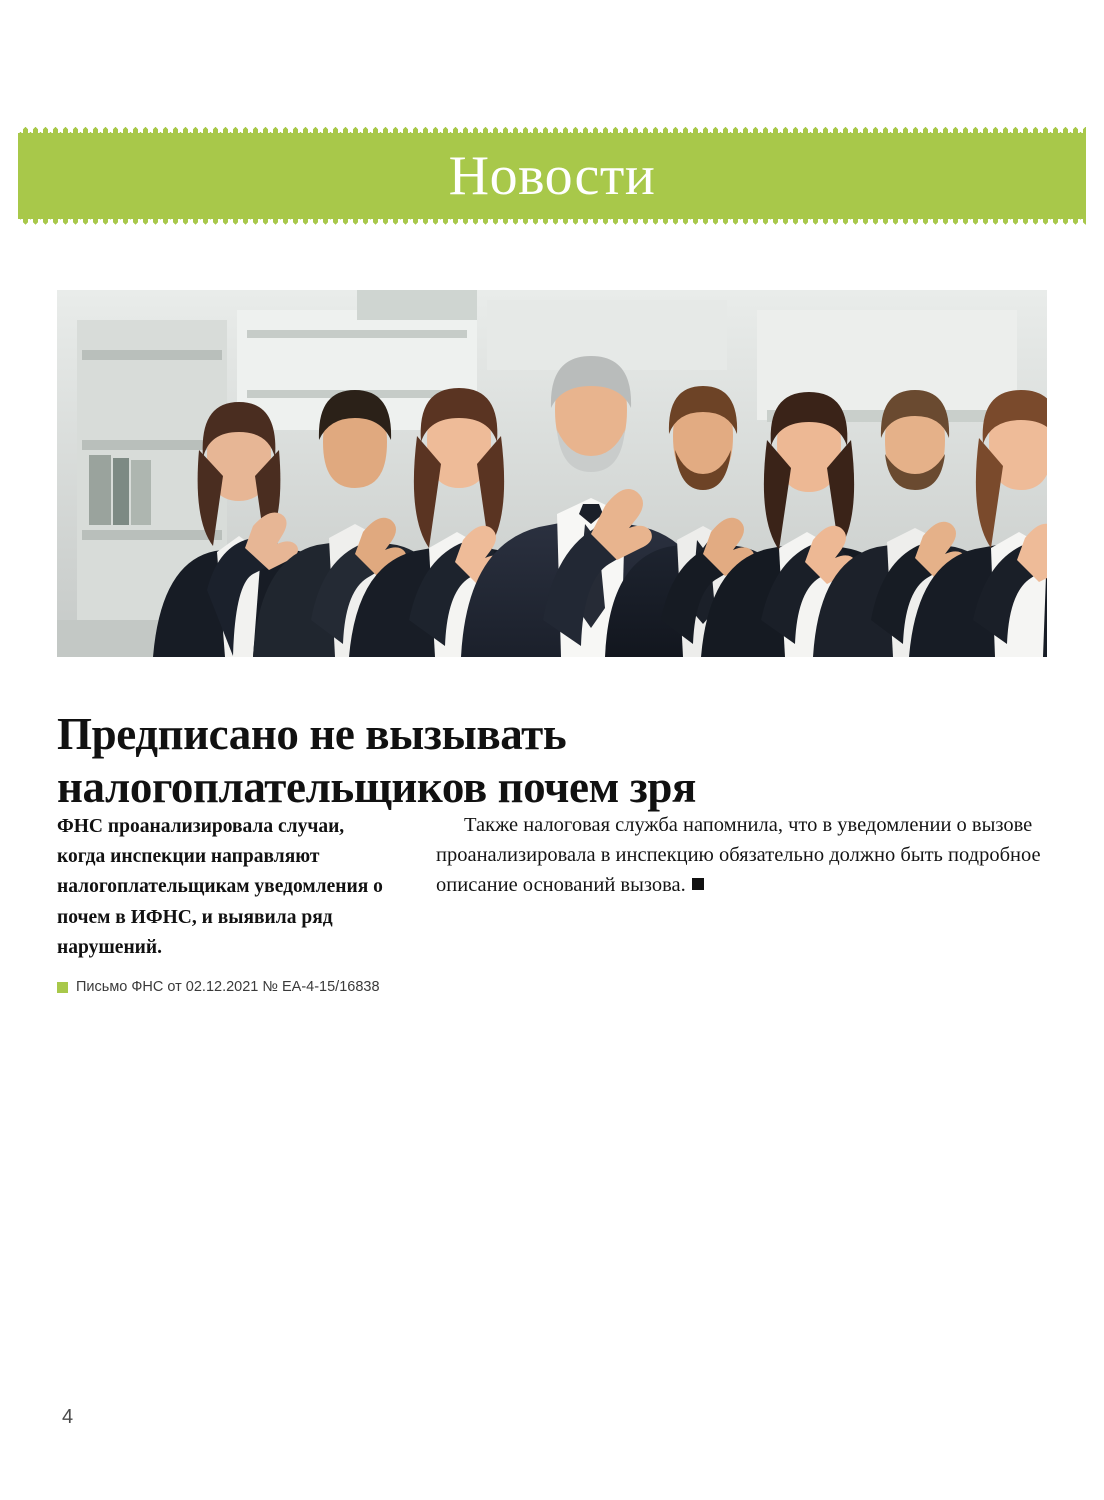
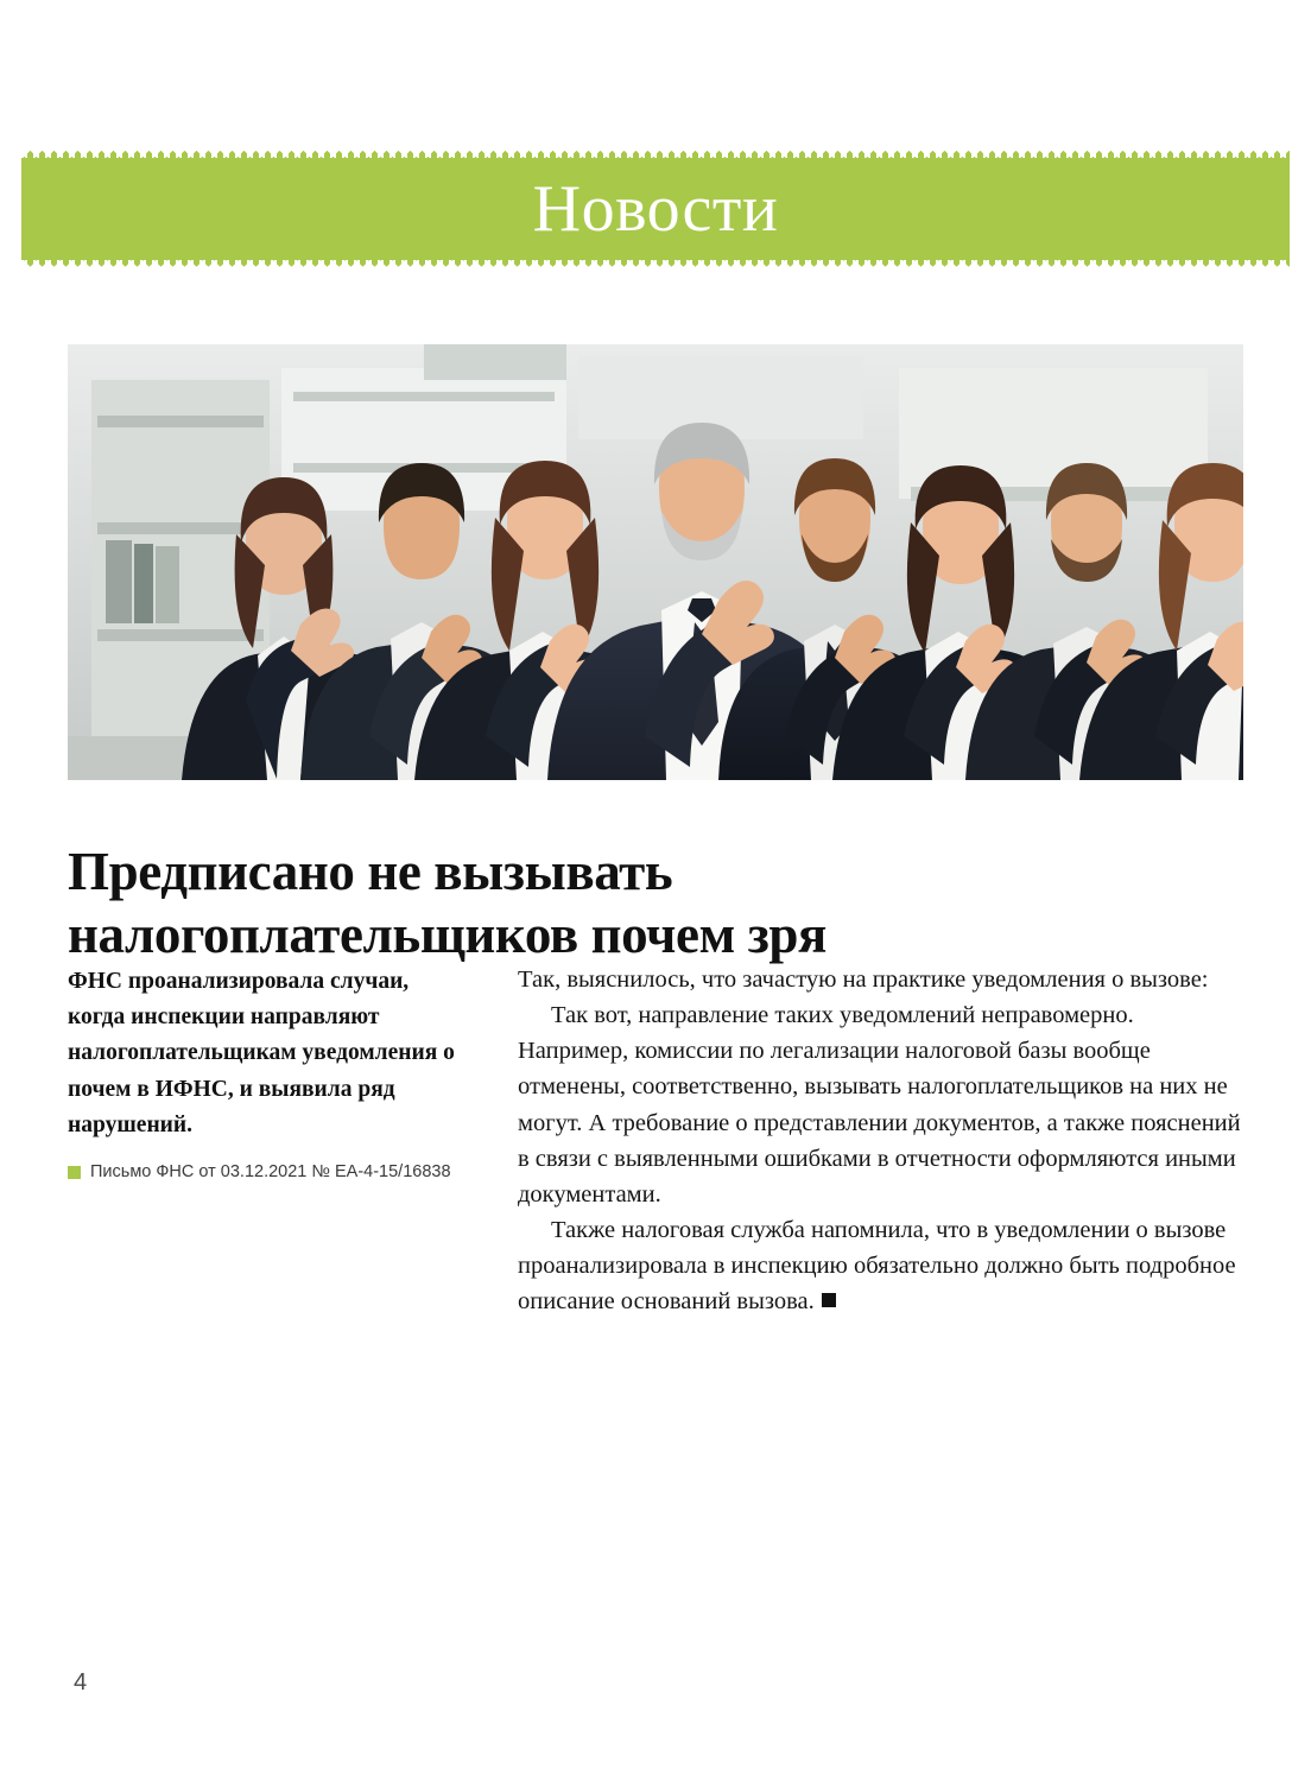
  Новости
  Предписано не вызывать
  налогоплательщиков почем зря
  ФНС проанализировала случаи, когда инспекции направляют налогоплательщикам уведомления о почем в ИФНС, и выявила ряд нарушений.
- Письмо ФНС от 02.12.2021 № ЕА-4-15/16838
+ Письмо ФНС от 03.12.2021 № ЕА-4-15/16838
+ Так, выяснилось, что зачастую на практике уведомления о вызове:
+ Так вот, направление таких уведомлений неправомерно. Например, комиссии по легализации налоговой базы вообще отменены, соответственно, вызывать налогоплательщиков на них не могут. А требование о представлении документов, а также пояснений в связи с выявленными ошибками в отчетности оформляются иными документами.
  Также налоговая служба напомнила, что в уведомлении о вызове проанализировала в инспекцию обязательно должно быть подробное описание оснований вызова.
  4
